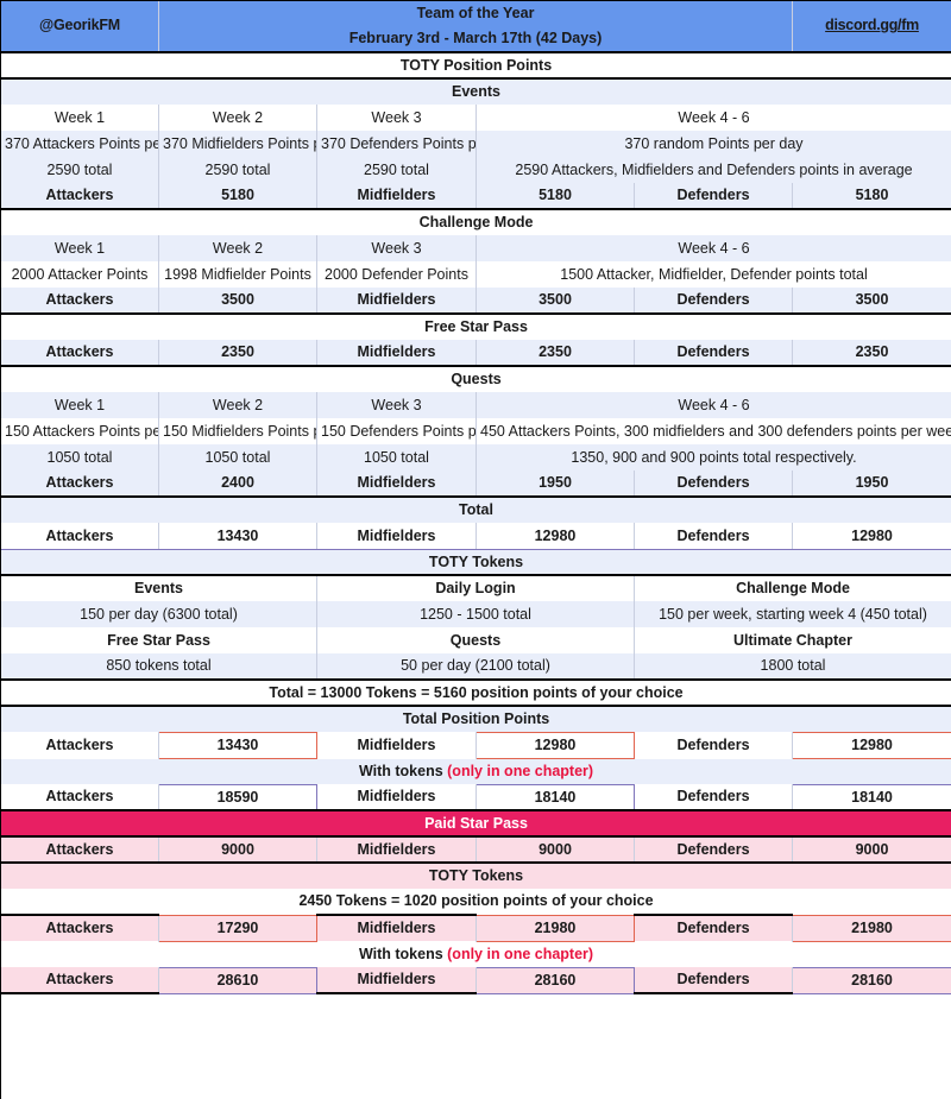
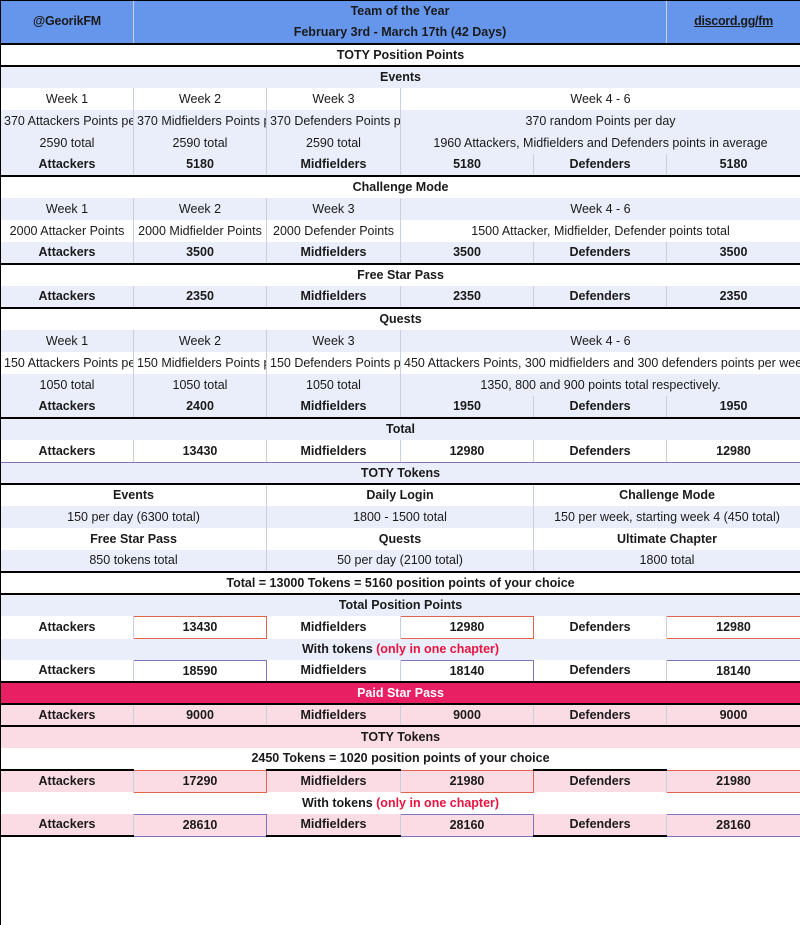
  @GeorikFM	Team of the Year	discord.gg/fm
  February 3rd - March 17th (42 Days)
  TOTY Position Points
  Events
  Week 1	Week 2	Week 3	Week 4 - 6
  370 Attackers Points pe	370 Midfielders Points	370 Defenders Points p	370 random Points per day
- 2590 total	2590 total	2590 total	2590 Attackers, Midfielders and Defenders points in average
+ 2590 total	2590 total	2590 total	1960 Attackers, Midfielders and Defenders points in average
  Attackers	5180	Midfielders	5180	Defenders	5180
  Challenge Mode
  Week 1	Week 2	Week 3	Week 4 - 6
- 2000 Attacker Points	1998 Midfielder Points	2000 Defender Points	1500 Attacker, Midfielder, Defender points total
+ 2000 Attacker Points	2000 Midfielder Points	2000 Defender Points	1500 Attacker, Midfielder, Defender points total
  Attackers	3500	Midfielders	3500	Defenders	3500
  Free Star Pass
  Attackers	2350	Midfielders	2350	Defenders	2350
  Quests
  Week 1	Week 2	Week 3	Week 4 - 6
  150 Attackers Points pe	150 Midfielders Points	150 Defenders Points p	450 Attackers Points, 300 midfielders and 300 defenders points per wee
- 1050 total	1050 total	1050 total	1350, 900 and 900 points total respectively.
+ 1050 total	1050 total	1050 total	1350, 800 and 900 points total respectively.
  Attackers	2400	Midfielders	1950	Defenders	1950
  Total
  Attackers	13430	Midfielders	12980	Defenders	12980
  TOTY Tokens
  Events	Daily Login	Challenge Mode
- 150 per day (6300 total)	1250 - 1500 total	150 per week, starting week 4 (450 total)
+ 150 per day (6300 total)	1800 - 1500 total	150 per week, starting week 4 (450 total)
  Free Star Pass	Quests	Ultimate Chapter
  850 tokens total	50 per day (2100 total)	1800 total
  Total = 13000 Tokens = 5160 position points of your choice
  Total Position Points
  Attackers	13430	Midfielders	12980	Defenders	12980
  With tokens (only in one chapter)
  Attackers	18590	Midfielders	18140	Defenders	18140
  Paid Star Pass
  Attackers	9000	Midfielders	9000	Defenders	9000
  TOTY Tokens
  2450 Tokens = 1020 position points of your choice
  Attackers	17290	Midfielders	21980	Defenders	21980
  With tokens (only in one chapter)
  Attackers	28610	Midfielders	28160	Defenders	28160
